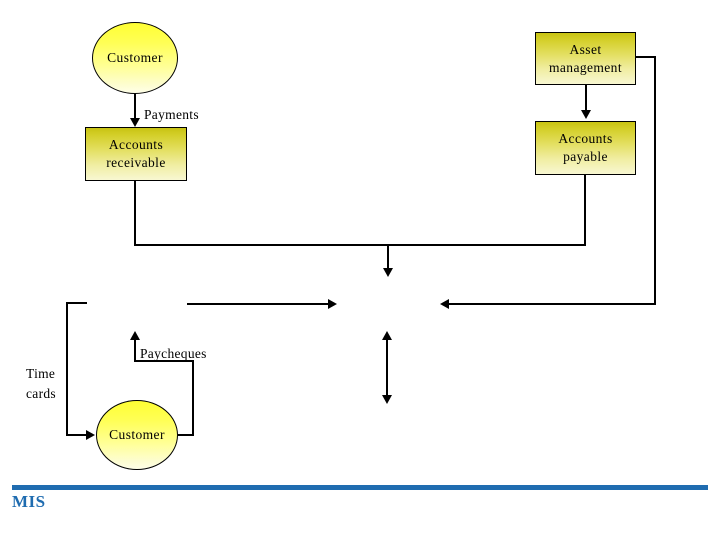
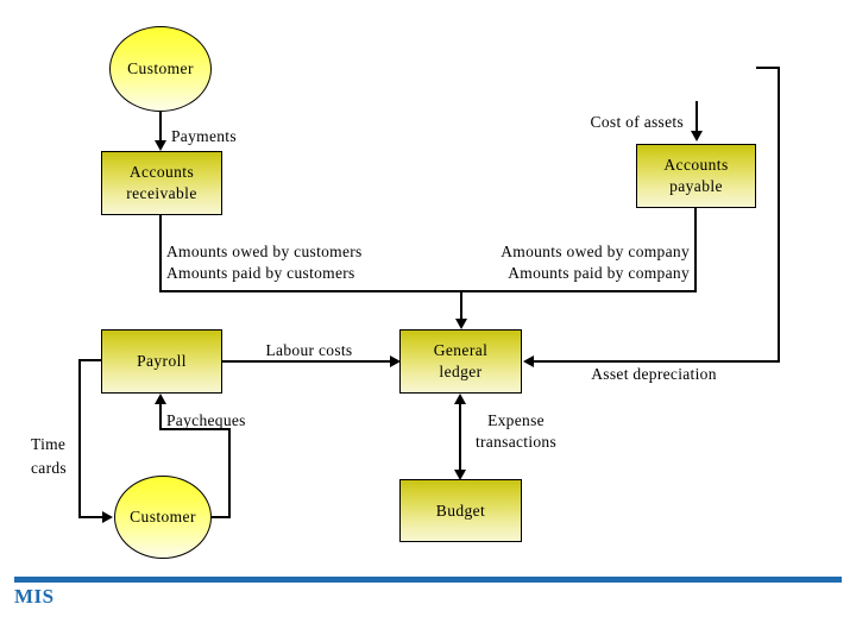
  Customer
  Accounts
  receivable
- Asset
- management
  Accounts
  payable
+ Payroll
+ General
+ ledger
+ Budget
  Customer
  Payments
+ Cost of assets
+ Amounts owed by customers
+ Amounts paid by customers
+ Amounts owed by company
+ Amounts paid by company
+ Labour costs
+ Asset depreciation
+ Expense
+ transactions
  Paycheques
  Time
  cards
  MIS
